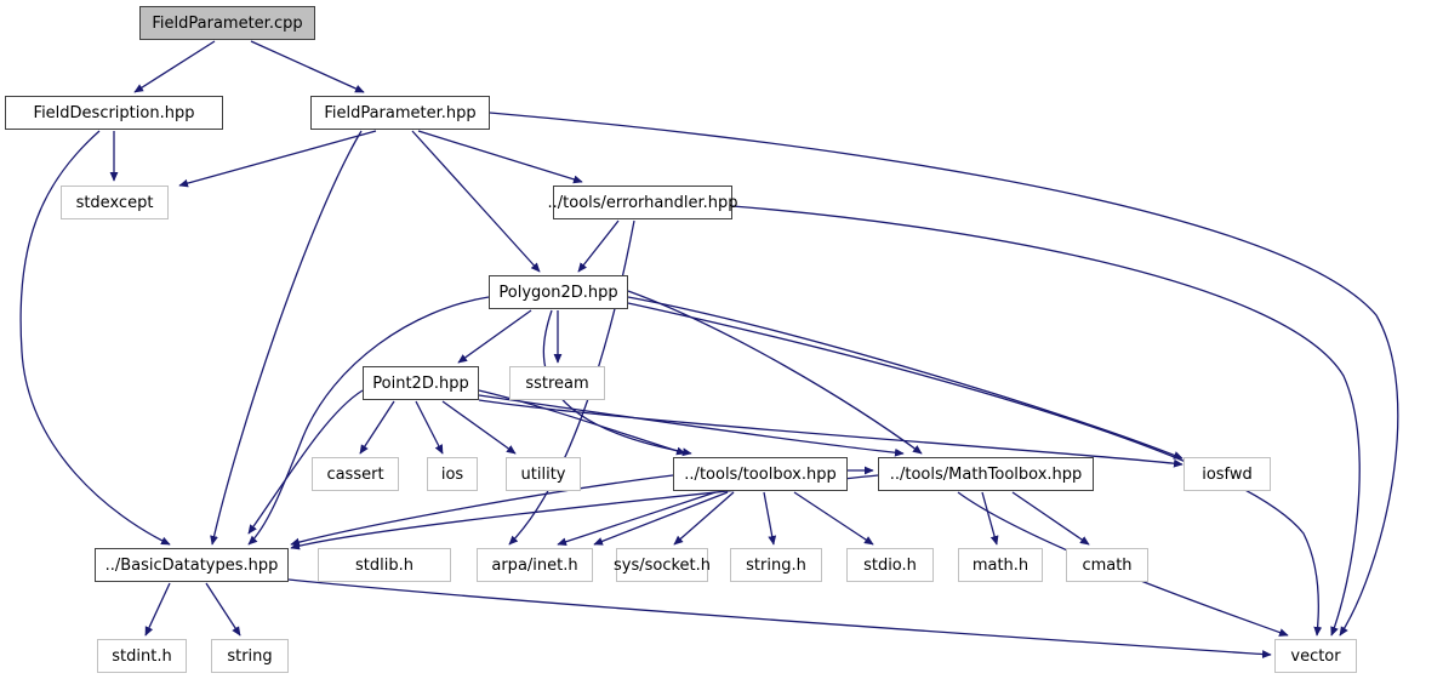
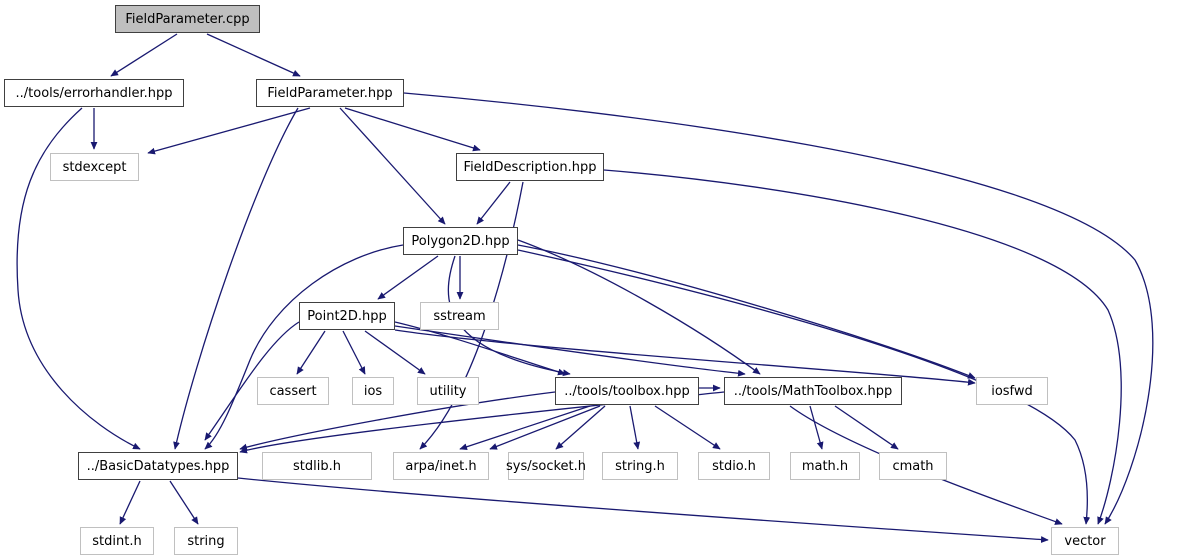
  FieldParameter.cpp
- FieldDescription.hpp
+ ../tools/errorhandler.hpp
  FieldParameter.hpp
  stdexcept
- ../tools/errorhandler.hpp
+ FieldDescription.hpp
  Polygon2D.hpp
  Point2D.hpp
  sstream
  cassert
  ios
  utility
  ../tools/toolbox.hpp
  ../tools/MathToolbox.hpp
  iosfwd
  ../BasicDatatypes.hpp
  stdlib.h
  arpa/inet.h
  sys/socket.h
  string.h
  stdio.h
  math.h
  cmath
  stdint.h
  string
  vector
